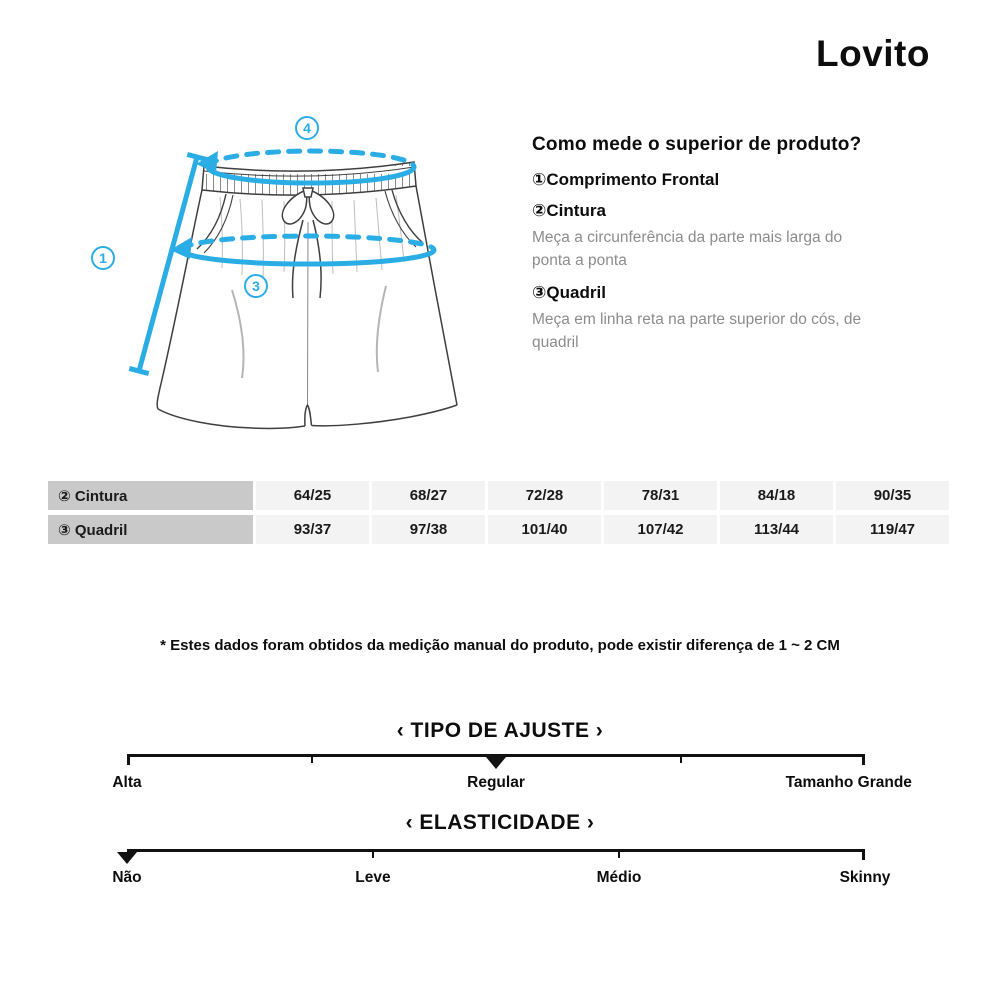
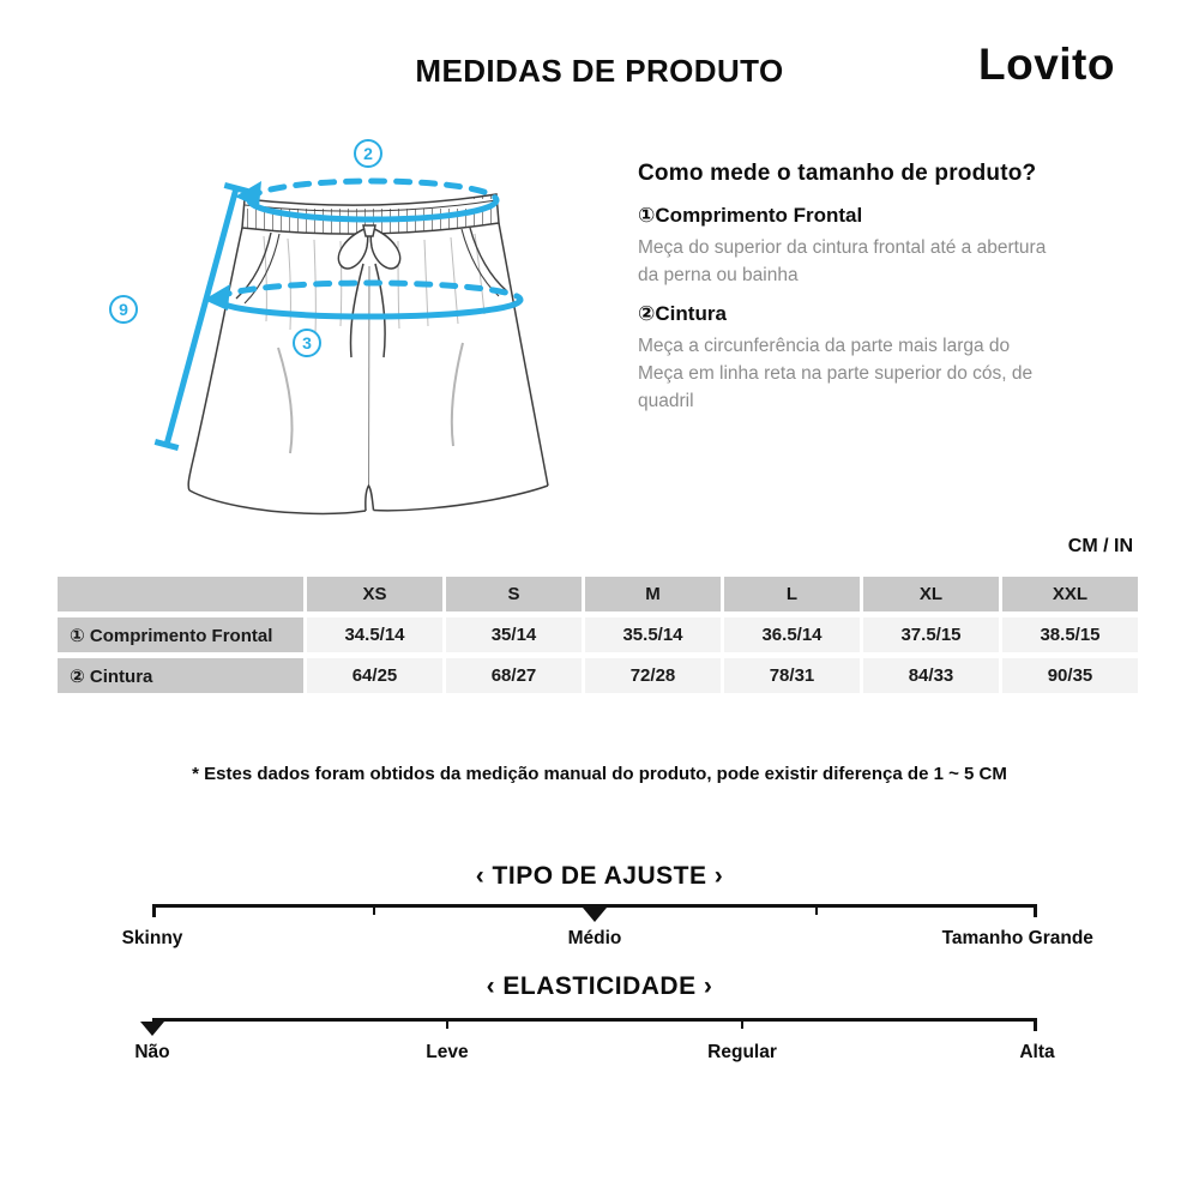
+ MEDIDAS DE PRODUTO
  Lovito
- 4
+ 2
- 1
+ 9
  3
- Como mede o superior de produto?
+ Como mede o tamanho de produto?
  ①Comprimento Frontal
+ Meça do superior da cintura frontal até a abertura
+ da perna ou bainha
  ②Cintura
  Meça a circunferência da parte mais larga do
- ponta a ponta
- ③Quadril
  Meça em linha reta na parte superior do cós, de
  quadril
+ CM / IN
+ 	XS	S	M	L	XL	XXL
+ ① Comprimento Frontal	34.5/14	35/14	35.5/14	36.5/14	37.5/15	38.5/15
- ② Cintura	64/25	68/27	72/28	78/31	84/18	90/35
+ ② Cintura	64/25	68/27	72/28	78/31	84/33	90/35
- ③ Quadril	93/37	97/38	101/40	107/42	113/44	119/47
- * Estes dados foram obtidos da medição manual do produto, pode existir diferença de 1 ~ 2 CM
+ * Estes dados foram obtidos da medição manual do produto, pode existir diferença de 1 ~ 5 CM
  ‹ TIPO DE AJUSTE ›
- Alta
+ Skinny
- Regular
+ Médio
  Tamanho Grande
  ‹ ELASTICIDADE ›
  Não
  Leve
- Médio
+ Regular
- Skinny
+ Alta
